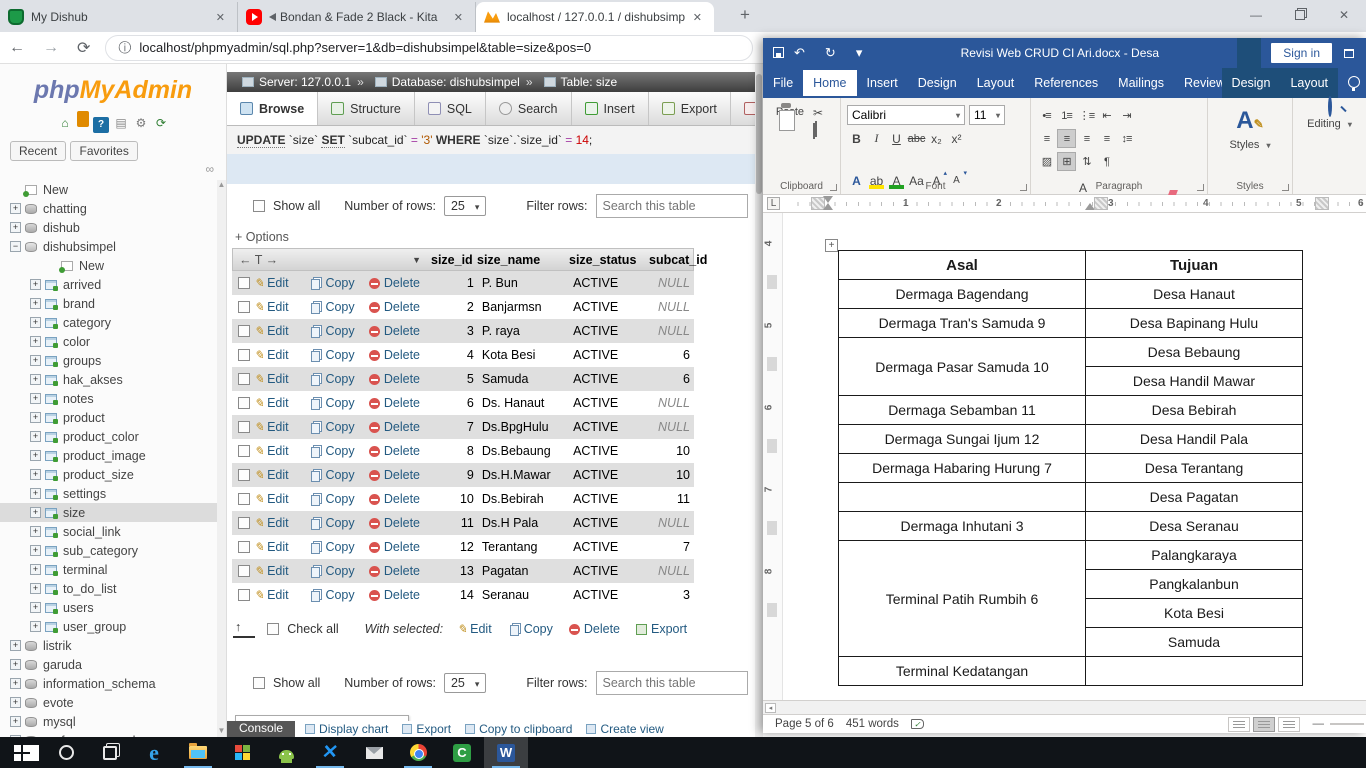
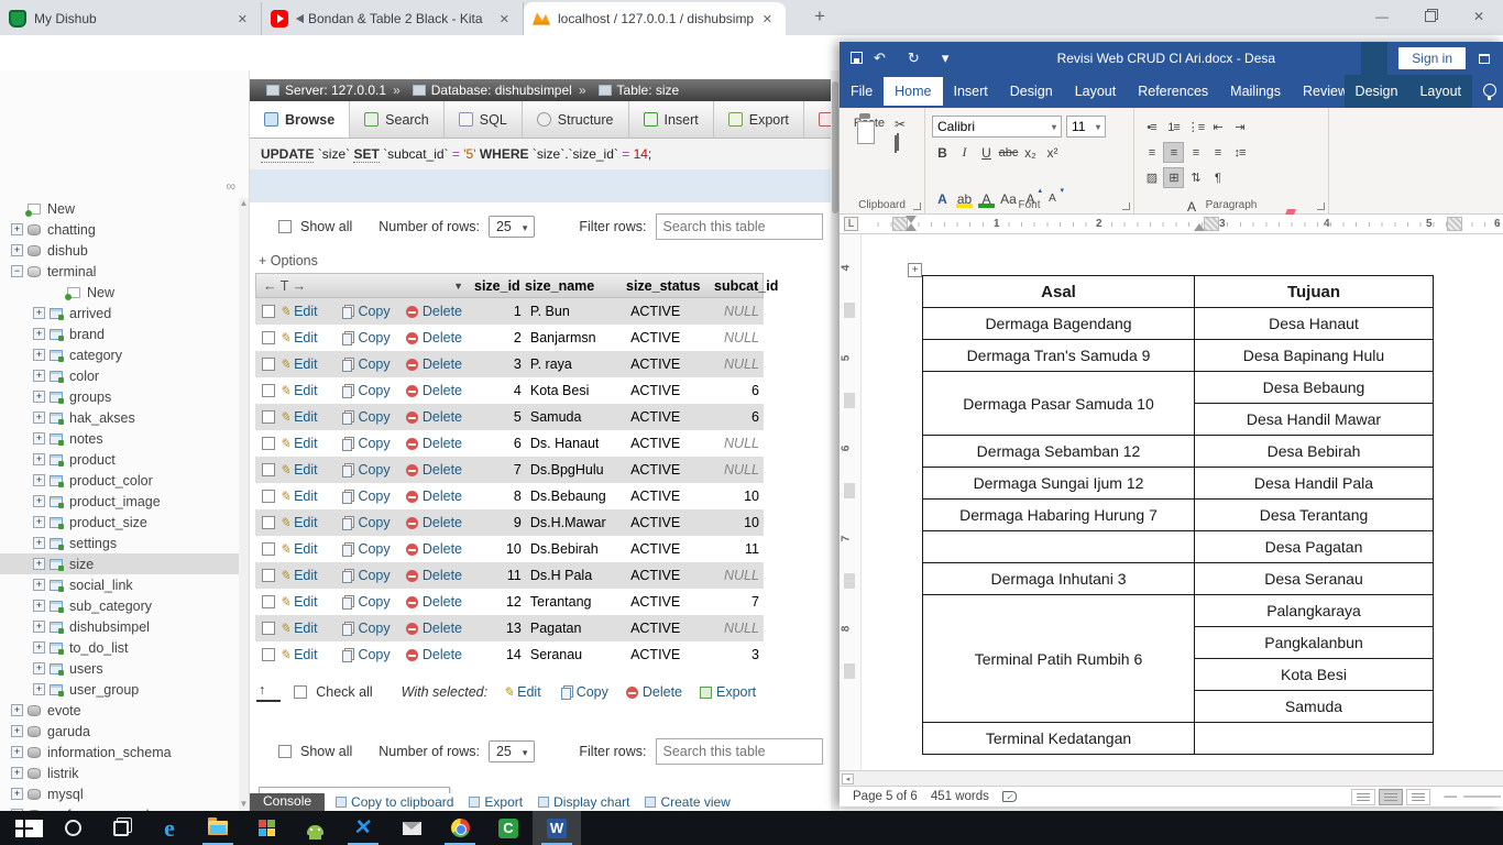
  My Dishub
  ✕
- Bondan & Fade 2 Black - Kita
+ Bondan & Table 2 Black - Kita
  ✕
  localhost / 127.0.0.1 / dishubsimp
  ✕
  +
  —
  ✕
- ←
- →
- ⟳
- ⓘ
- localhost/phpmyadmin/sql.php?server=1&db=dishubsimpel&table=size&pos=0
- phpMyAdmin
- ⌂ ? ▤ ⚙ ⟳
- Recent Favorites
  ∞
  New
  +
  chatting
  +
  dishub
  −
- dishubsimpel
+ terminal
  New
  +
  arrived
  +
  brand
  +
  category
  +
  color
  +
  groups
  +
  hak_akses
  +
  notes
  +
  product
  +
  product_color
  +
  product_image
  +
  product_size
  +
  settings
  +
  size
  +
  social_link
  +
  sub_category
  +
- terminal
+ dishubsimpel
  +
  to_do_list
  +
  users
  +
  user_group
  +
- listrik
+ evote
  +
  garuda
  +
  information_schema
  +
- evote
+ listrik
  +
  mysql
  ▲
  ▼
  Server: 127.0.0.1
  »
  Database: dishubsimpel
  »
  Table: size
  Browse
- Structure
+ Search
  SQL
- Search
+ Structure
  Insert
  Export
  UPDATE
  `size`
  SET
  `subcat_id`
  =
- '3'
+ '5'
  WHERE
  `size`.`size_id`
  =
  14
  ;
  Show all
  Number of rows:
  25 ▾
  Filter rows:
  Search this table
  + Options
  ← T →
  ▼
  size_id
  size_name
  size_status
  subcat_id
  ✎
  Edit
  Copy
  Delete
  1
  P. Bun
  ACTIVE
  NULL
  ✎
  Edit
  Copy
  Delete
  2
  Banjarmsn
  ACTIVE
  NULL
  ✎
  Edit
  Copy
  Delete
  3
  P. raya
  ACTIVE
  NULL
  ✎
  Edit
  Copy
  Delete
  4
  Kota Besi
  ACTIVE
  6
  ✎
  Edit
  Copy
  Delete
  5
  Samuda
  ACTIVE
  6
  ✎
  Edit
  Copy
  Delete
  6
  Ds. Hanaut
  ACTIVE
  NULL
  ✎
  Edit
  Copy
  Delete
  7
  Ds.BpgHulu
  ACTIVE
  NULL
  ✎
  Edit
  Copy
  Delete
  8
  Ds.Bebaung
  ACTIVE
  10
  ✎
  Edit
  Copy
  Delete
  9
  Ds.H.Mawar
  ACTIVE
  10
  ✎
  Edit
  Copy
  Delete
  10
  Ds.Bebirah
  ACTIVE
  11
  ✎
  Edit
  Copy
  Delete
  11
  Ds.H Pala
  ACTIVE
  NULL
  ✎
  Edit
  Copy
  Delete
  12
  Terantang
  ACTIVE
  7
  ✎
  Edit
  Copy
  Delete
  13
  Pagatan
  ACTIVE
  NULL
  ✎
  Edit
  Copy
  Delete
  14
  Seranau
  ACTIVE
  3
  ↑
  Check all
  With selected:
  ✎
  Edit
  Copy
  Delete
  Export
  Show all
  Number of rows:
  25 ▾
  Filter rows:
  Search this table
  Console
- Display chart
+ Copy to clipboard
  Export
- Copy to clipboard
+ Display chart
  Create view
  ↶
  ↻
  ▾
  Revisi Web CRUD CI Ari.docx - Desa
  Sign in
  File
  Home
  Insert
  Design
  Layout
  References
  Mailings
  Review
  Design
  Layout
  ✂
  Clipboard
  Calibri
  ▾
  11
  ▾
  B
  I
  U
  abc
  x₂
  x²
  A
  A
  ab
  A
  Aa
  A
  A
  Font
  •≡
  1≡
  ⋮≡
  ⇤
  ⇥
  ≡
  ≡
  ≡
  ≡
  ↕≡
  ▨
  ⊞
  ⇅
  ¶
  Paragraph
- A✎
- Styles ▾
- Styles
- Editing ▾
  L
  1
  2
  3
  4
  5
  6
  +
  Asal	Tujuan
  Dermaga Bagendang	Desa Hanaut
  Dermaga Tran's Samuda 9	Desa Bapinang Hulu
  Dermaga Pasar Samuda 10	Desa Bebaung
  Desa Handil Mawar
- Dermaga Sebamban 11	Desa Bebirah
+ Dermaga Sebamban 12	Desa Bebirah
  Dermaga Sungai Ijum 12	Desa Handil Pala
  Dermaga Habaring Hurung 7	Desa Terantang
  	Desa Pagatan
  Dermaga Inhutani 3	Desa Seranau
  Terminal Patih Rumbih 6	Palangkaraya
  Pangkalanbun
  Kota Besi
  Samuda
  Terminal Kedatangan
  Page 5 of 6
  451 words
  ✓
  —
  e
  C
  W
